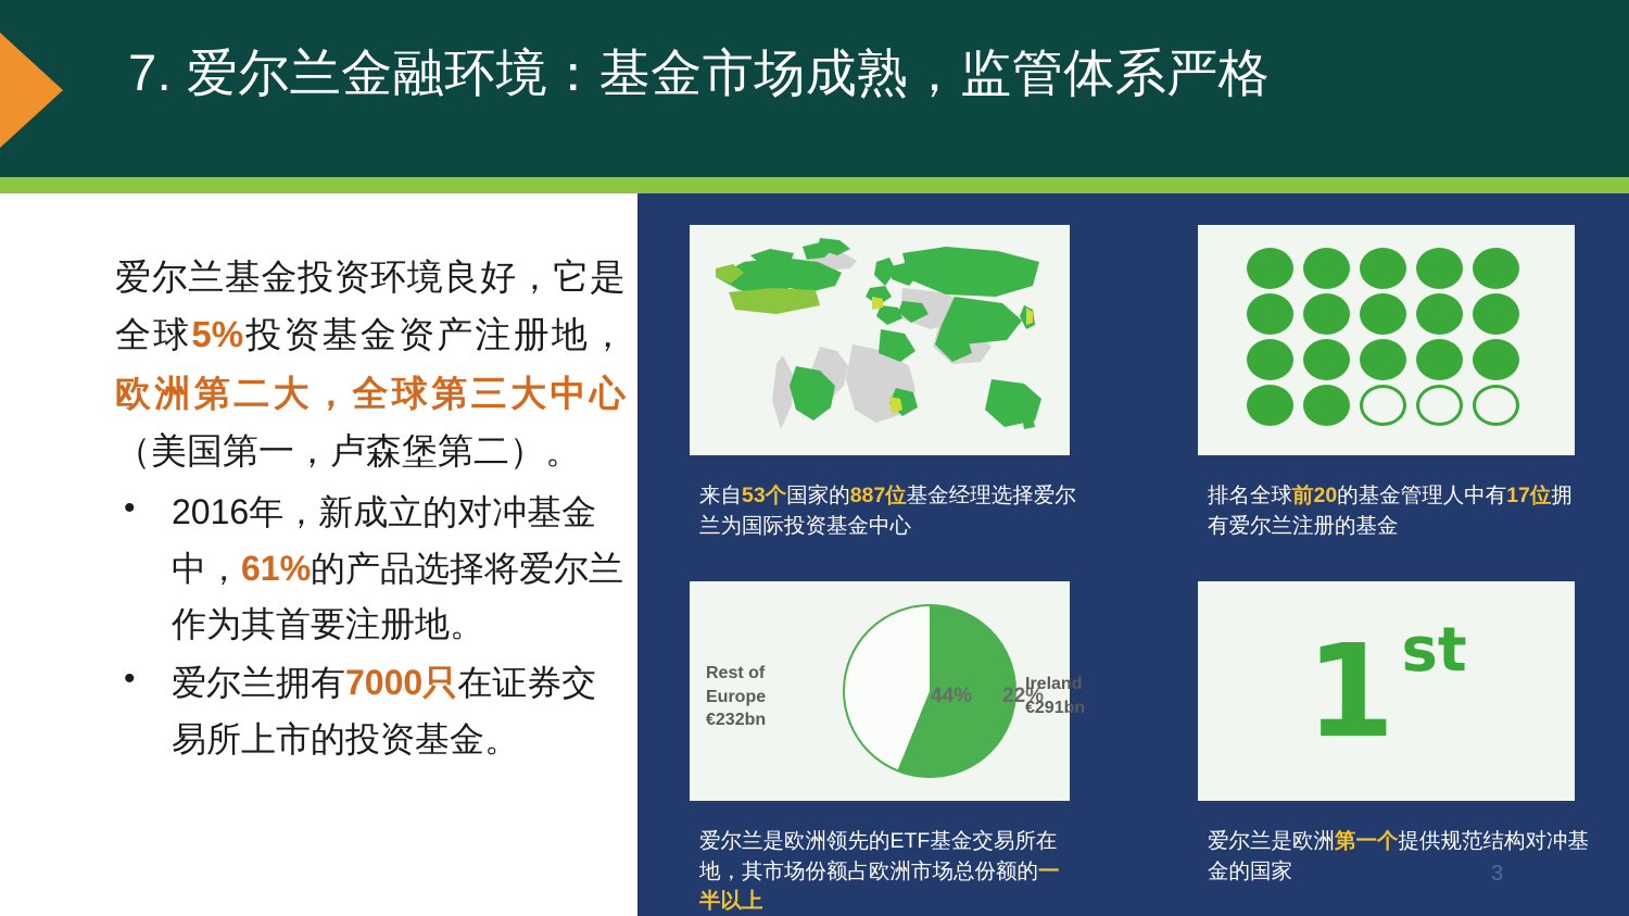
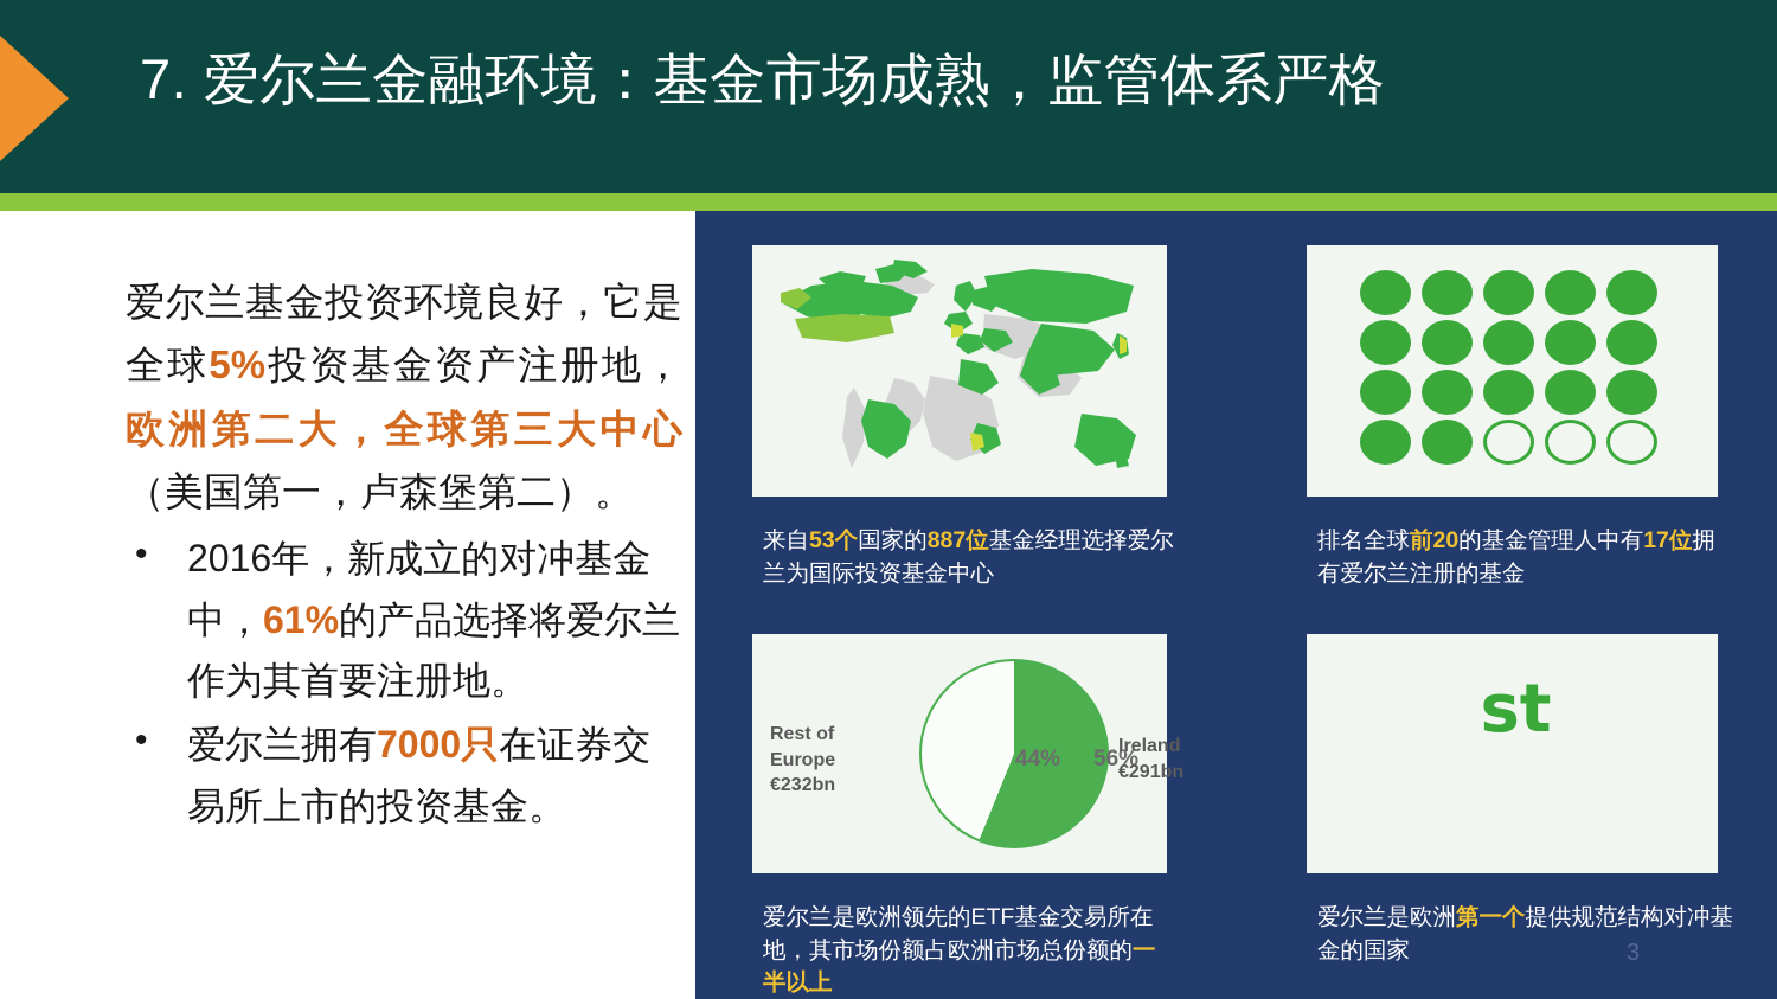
  7. 爱尔兰金融环境：基金市场成熟，监管体系严格
  爱尔兰基金投资环境良好，它是全球5%投资基金资产注册地，欧洲第二大，全球第三大中心（美国第一，卢森堡第二）。
  2016年，新成立的对冲基金中，61%的产品选择将爱尔兰作为其首要注册地。
  爱尔兰拥有7000只在证券交易所上市的投资基金。
  44%
- 22%
+ 56%
  Rest of
  Europe
  €232bn
  Ireland
  €291bn
- 1
  st
  来自53个国家的887位基金经理选择爱尔兰为国际投资基金中心
  排名全球前20的基金管理人中有17位拥有爱尔兰注册的基金
  爱尔兰是欧洲领先的ETF基金交易所在地，其市场份额占欧洲市场总份额的一半以上
  爱尔兰是欧洲第一个提供规范结构对冲基金的国家
  3
